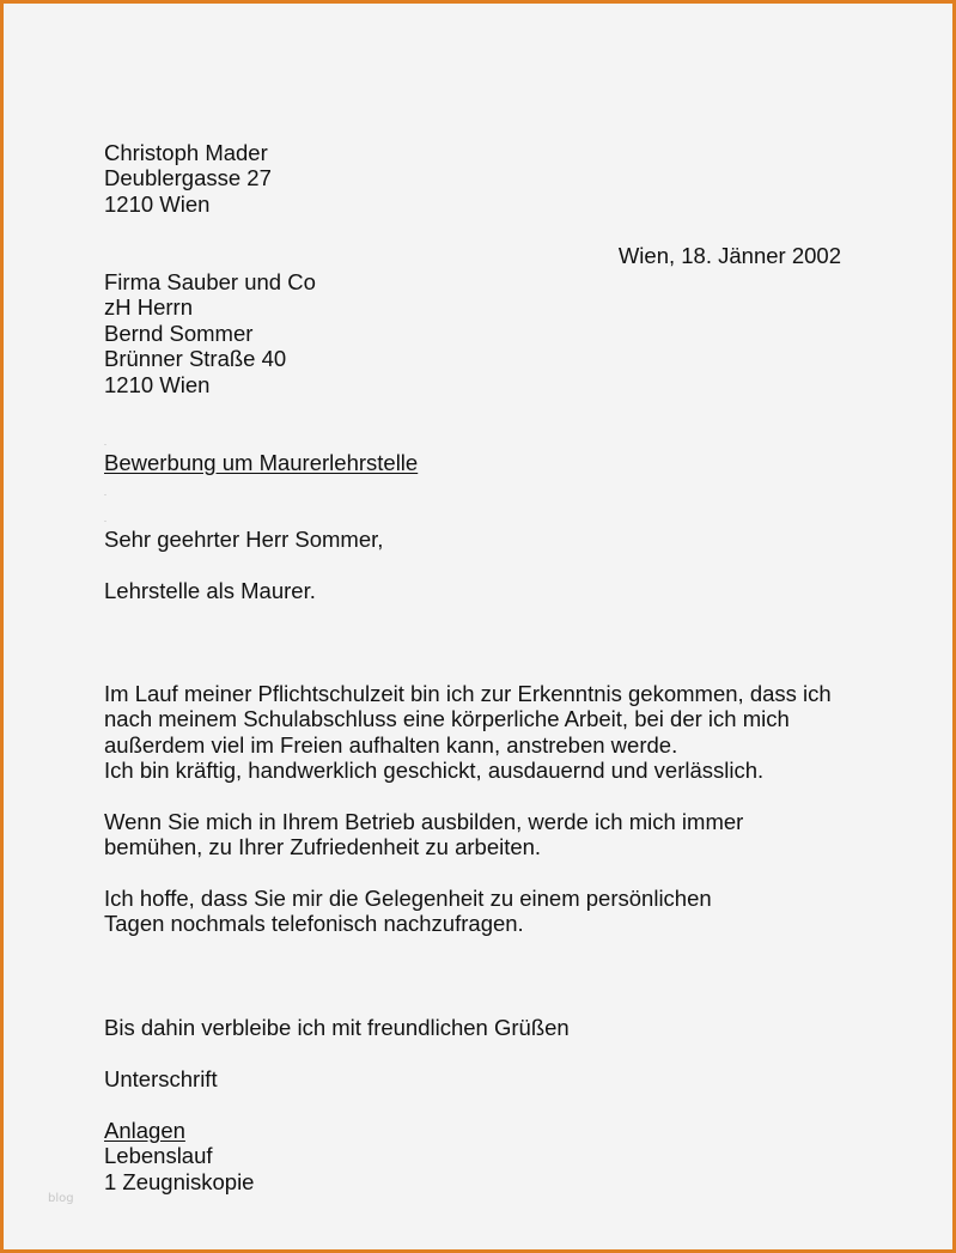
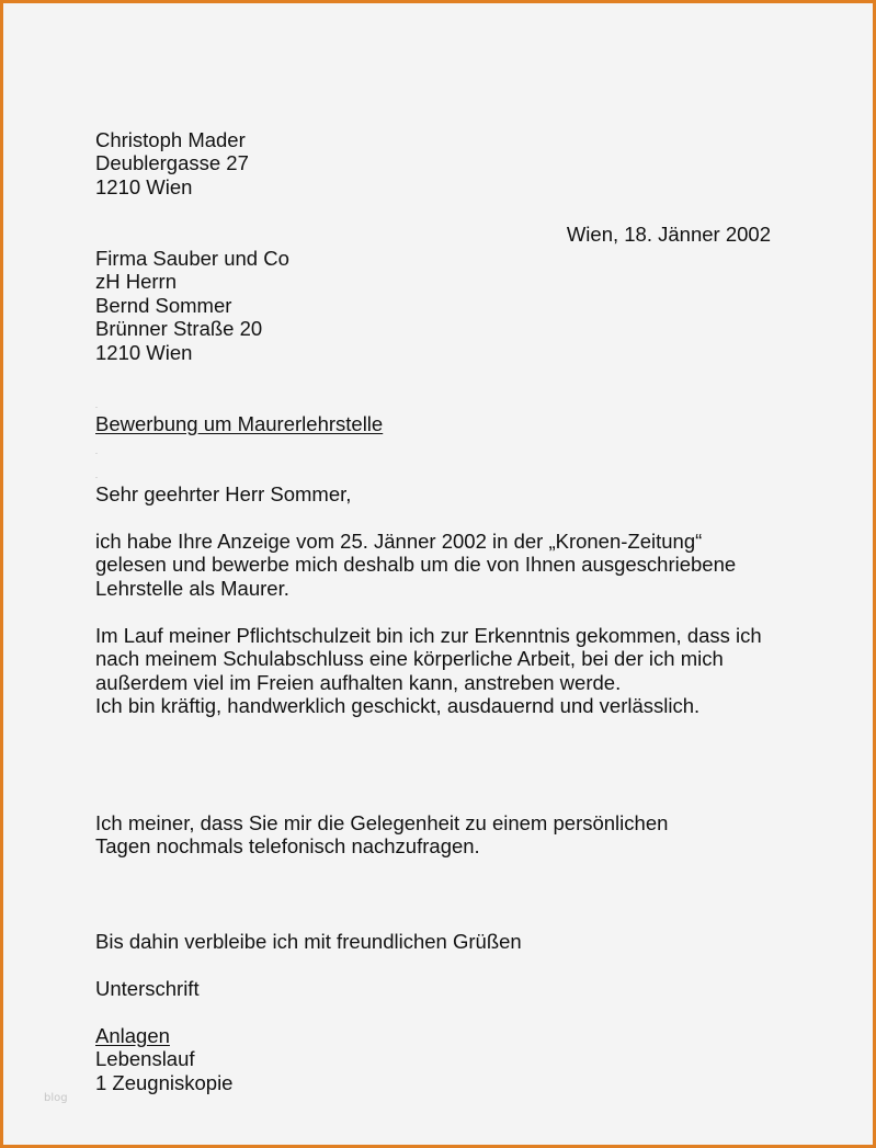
  Christoph Mader
  Deublergasse 27
  1210 Wien
  Wien, 18. Jänner 2002
  Firma Sauber und Co
  zH Herrn
  Bernd Sommer
- Brünner Straße 40
+ Brünner Straße 20
  1210 Wien
  Bewerbung um Maurerlehrstelle
  Sehr geehrter Herr Sommer,
+ ich habe Ihre Anzeige vom 25. Jänner 2002 in der „Kronen-Zeitung“
+ gelesen und bewerbe mich deshalb um die von Ihnen ausgeschriebene
  Lehrstelle als Maurer.
  Im Lauf meiner Pflichtschulzeit bin ich zur Erkenntnis gekommen, dass ich
  nach meinem Schulabschluss eine körperliche Arbeit, bei der ich mich
  außerdem viel im Freien aufhalten kann, anstreben werde.
  Ich bin kräftig, handwerklich geschickt, ausdauernd und verlässlich.
- Wenn Sie mich in Ihrem Betrieb ausbilden, werde ich mich immer
- bemühen, zu Ihrer Zufriedenheit zu arbeiten.
- Ich hoffe, dass Sie mir die Gelegenheit zu einem persönlichen
+ Ich meiner, dass Sie mir die Gelegenheit zu einem persönlichen
  Tagen nochmals telefonisch nachzufragen.
  Bis dahin verbleibe ich mit freundlichen Grüßen
  Unterschrift
  Anlagen
  Lebenslauf
  1 Zeugniskopie
  blog
